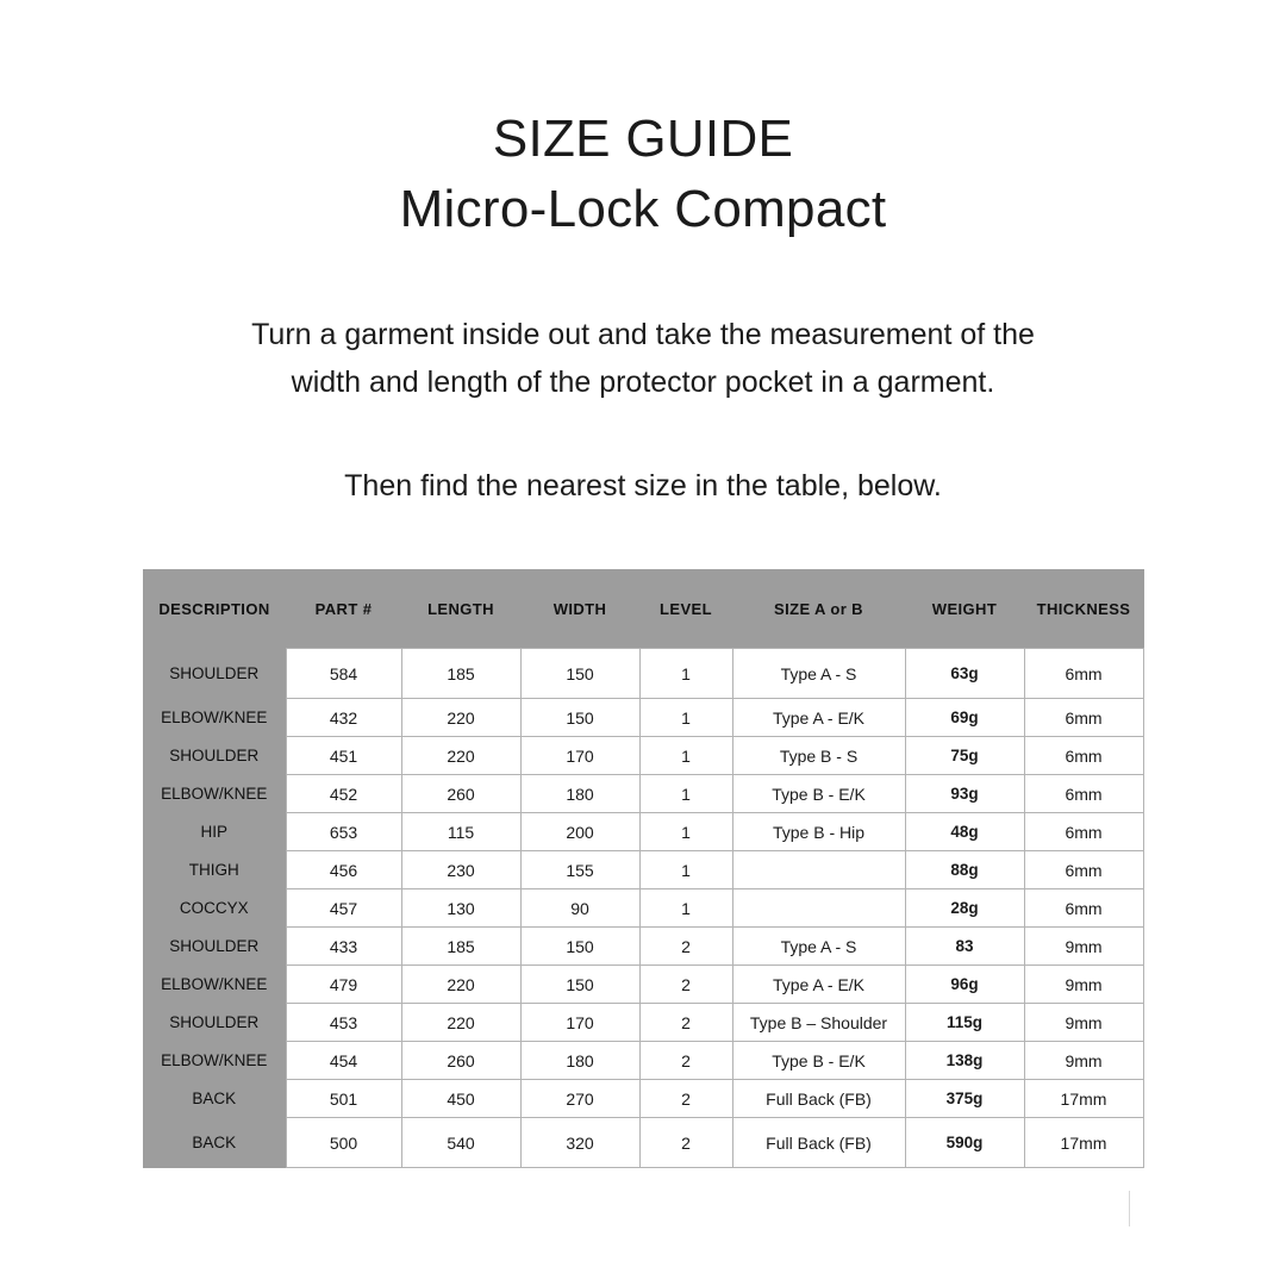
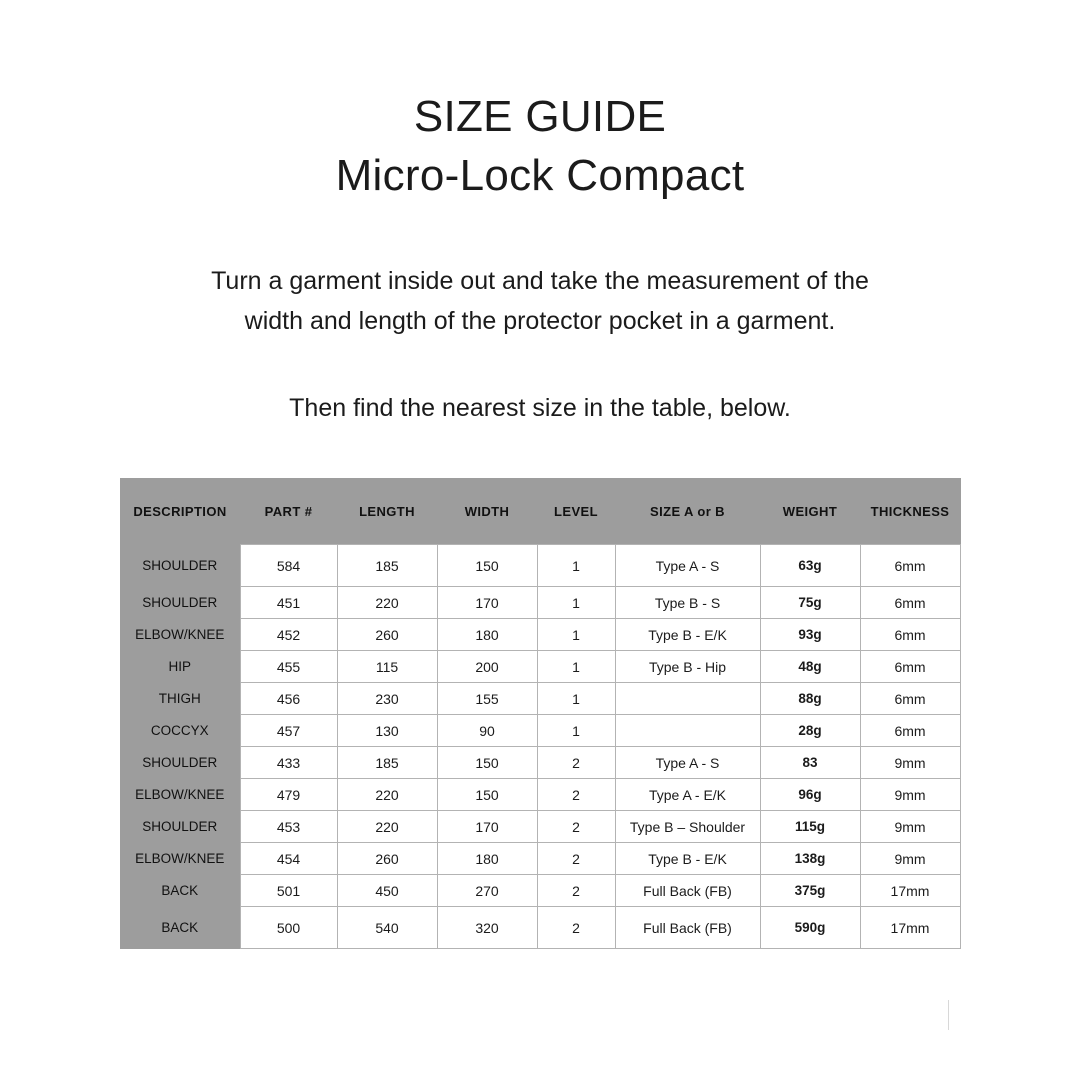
  SIZE GUIDE
  Micro-Lock Compact
  Turn a garment inside out and take the measurement of the
  width and length of the protector pocket in a garment.
  Then find the nearest size in the table, below.
  DESCRIPTION	PART #	LENGTH	WIDTH	LEVEL	SIZE A or B	WEIGHT	THICKNESS
  SHOULDER	584	185	150	1	Type A - S	63g	6mm
- ELBOW/KNEE	432	220	150	1	Type A - E/K	69g	6mm
  SHOULDER	451	220	170	1	Type B - S	75g	6mm
  ELBOW/KNEE	452	260	180	1	Type B - E/K	93g	6mm
- HIP	653	115	200	1	Type B - Hip	48g	6mm
+ HIP	455	115	200	1	Type B - Hip	48g	6mm
  THIGH	456	230	155	1		88g	6mm
  COCCYX	457	130	90	1		28g	6mm
  SHOULDER	433	185	150	2	Type A - S	83	9mm
  ELBOW/KNEE	479	220	150	2	Type A - E/K	96g	9mm
  SHOULDER	453	220	170	2	Type B – Shoulder	115g	9mm
  ELBOW/KNEE	454	260	180	2	Type B - E/K	138g	9mm
  BACK	501	450	270	2	Full Back (FB)	375g	17mm
  BACK	500	540	320	2	Full Back (FB)	590g	17mm
